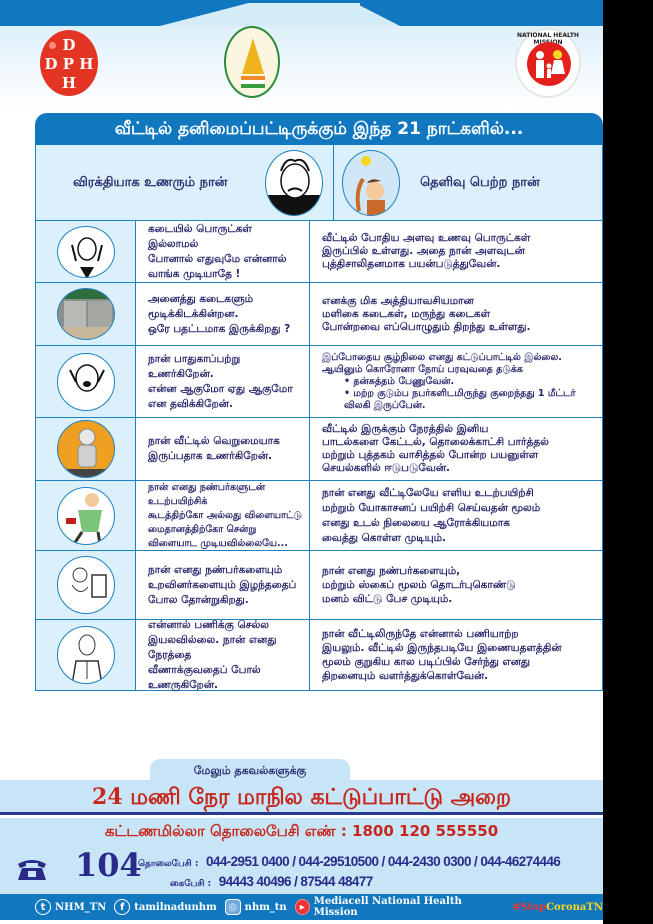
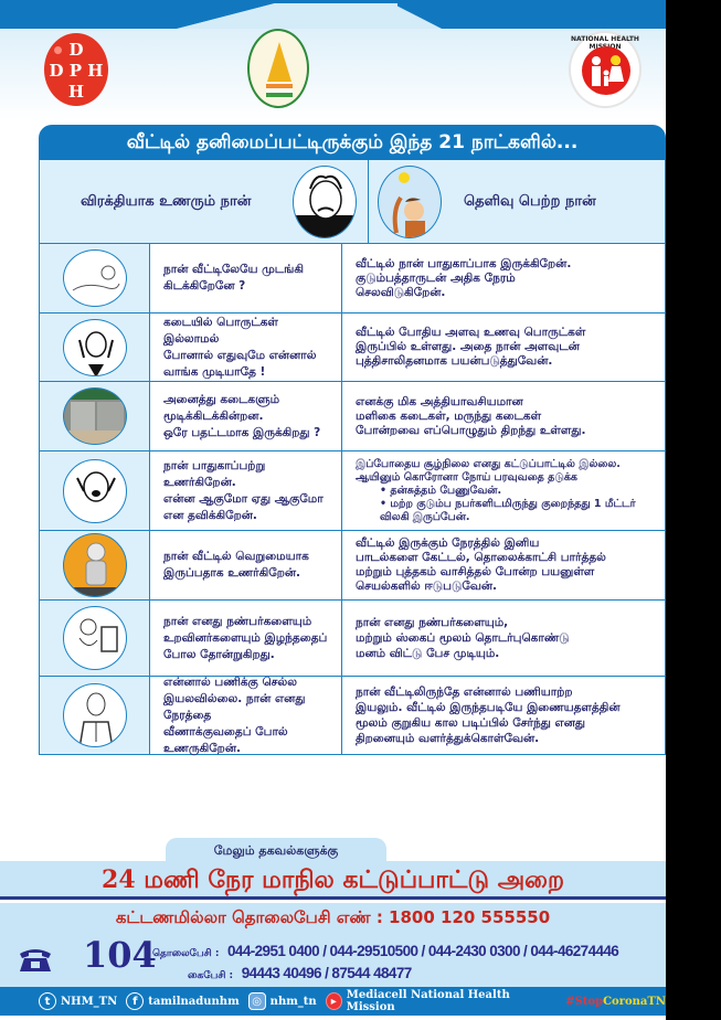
  D
  D P H
  H
  வீட்டில் தனிமைப்பட்டிருக்கும் இந்த 21 நாட்களில்...
  விரக்தியாக உணரும் நான்
  தெளிவு பெற்ற நான்
+ நான் வீட்டிலேயே முடங்கி
+ கிடக்கிறேனே ?
+ வீட்டில் நான் பாதுகாப்பாக இருக்கிறேன்.
+ குடும்பத்தாருடன் அதிக நேரம்
+ செலவிடுகிறேன்.
  கடையில் பொருட்கள் இல்லாமல்
  போனால் எதுவுமே என்னால்
  வாங்க முடியாதே !
  வீட்டில் போதிய அளவு உணவு பொருட்கள்
  இருப்பில் உள்ளது. அதை நான் அளவுடன்
  புத்திசாலிதனமாக பயன்படுத்துவேன்.
  அனைத்து கடைகளும்
  மூடிக்கிடக்கின்றன.
  ஒரே பதட்டமாக இருக்கிறது ?
  எனக்கு மிக அத்தியாவசியமான
  மளிகை கடைகள், மருந்து கடைகள்
  போன்றவை எப்பொழுதும் திறந்து உள்ளது.
  நான் பாதுகாப்பற்று உணர்கிறேன்.
  என்ன ஆகுமோ ஏது ஆகுமோ
  என தவிக்கிறேன்.
  இப்போதைய சூழ்நிலை எனது கட்டுப்பாட்டில் இல்லை.
  ஆயினும் கொரோனா நோய் பரவுவதை தடுக்க
  தன்சுத்தம் பேணுவேன்.
  மற்ற குடும்ப நபர்களிடமிருந்து குறைந்தது 1 மீட்டர் விலகி இருப்பேன்.
  நான் வீட்டில் வெறுமையாக
  இருப்பதாக உணர்கிறேன்.
  வீட்டில் இருக்கும் நேரத்தில் இனிய
  பாடல்களை கேட்டல், தொலைக்காட்சி பார்த்தல்
  மற்றும் புத்தகம் வாசித்தல் போன்ற பயனுள்ள
  செயல்களில் ஈடுபடுவேன்.
- நான் எனது நண்பர்களுடன் உடற்பயிற்சிக்
- கூடத்திற்கோ அல்லது விளையாட்டு
- மைதானத்திற்கோ சென்று
- விளையாட முடியவில்லையே...
- நான் எனது வீட்டிலேயே எளிய உடற்பயிற்சி
- மற்றும் யோகாசனப் பயிற்சி செய்வதன் மூலம்
- எனது உடல் நிலையை ஆரோக்கியமாக
- வைத்து கொள்ள முடியும்.
  நான் எனது நண்பர்களையும்
  உறவினர்களையும் இழந்ததைப்
  போல தோன்றுகிறது.
  நான் எனது நண்பர்களையும்,
  மற்றும் ஸ்கைப் மூலம் தொடர்புகொண்டு
  மனம் விட்டு பேச முடியும்.
  என்னால் பணிக்கு செல்ல
  இயலவில்லை. நான் எனது நேரத்தை
  வீணாக்குவதைப் போல்
  உணருகிறேன்.
  நான் வீட்டிலிருந்தே என்னால் பணியாற்ற
  இயலும். வீட்டில் இருந்தபடியே இணையதளத்தின்
  மூலம் குறுகிய கால படிப்பில் சேர்ந்து எனது
  திறனையும் வளர்த்துக்கொள்வேன்.
  மேலும் தகவல்களுக்கு
  24 மணி நேர மாநில கட்டுப்பாட்டு அறை
  கட்டணமில்லா தொலைபேசி எண் : 1800 120 555550
  104
  தொலைபேசி : 044-2951 0400 / 044-29510500 / 044-2430 0300 / 044-46274446
  கைபேசி : 94443 40496 / 87544 48477
  t
  NHM_TN
  f
  tamilnadunhm
  ◎
  nhm_tn
  ▸
  Mediacell National Health Mission
  #StopCoronaTN
